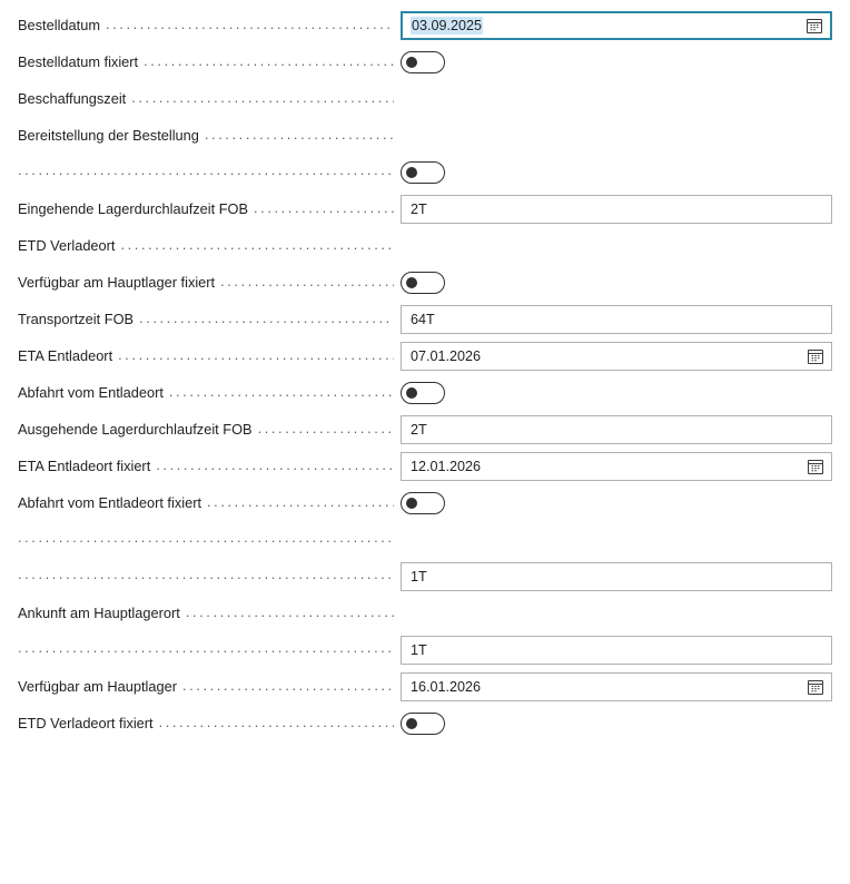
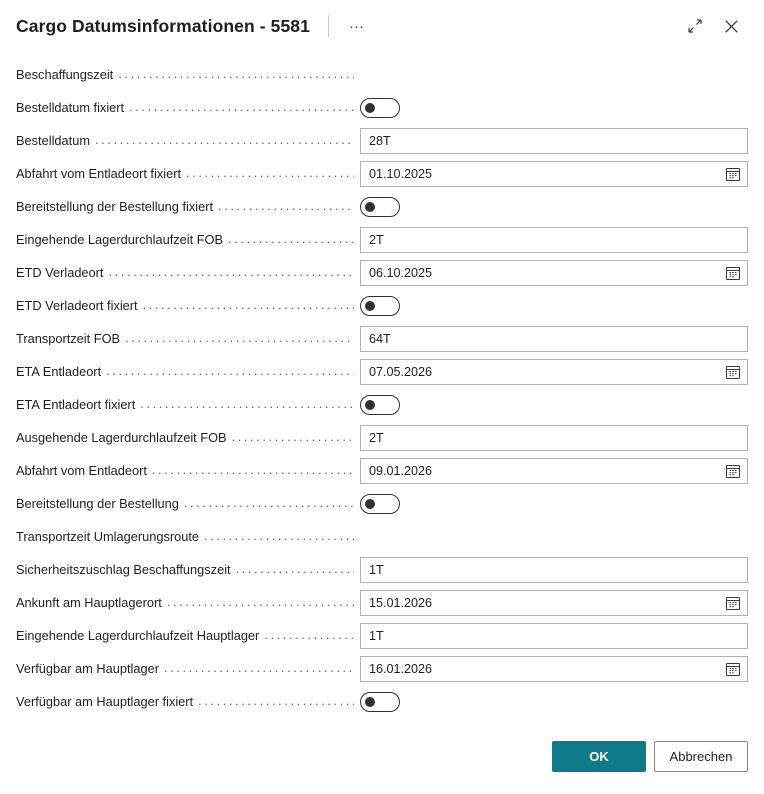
+ Cargo Datumsinformationen - 5581
+ ···
- Bestelldatum
+ Beschaffungszeit
- 03.09.2025
  Bestelldatum fixiert
- Beschaffungszeit
+ Bestelldatum
+ 28T
- Bereitstellung der Bestellung
+ Abfahrt vom Entladeort fixiert
+ 01.10.2025
+ Bereitstellung der Bestellung fixiert
  Eingehende Lagerdurchlaufzeit FOB
  2T
  ETD Verladeort
+ 06.10.2025
- Verfügbar am Hauptlager fixiert
+ ETD Verladeort fixiert
  Transportzeit FOB
  64T
  ETA Entladeort
- 07.01.2026
+ 07.05.2026
- Abfahrt vom Entladeort
+ ETA Entladeort fixiert
  Ausgehende Lagerdurchlaufzeit FOB
  2T
- ETA Entladeort fixiert
+ Abfahrt vom Entladeort
- 12.01.2026
+ 09.01.2026
- Abfahrt vom Entladeort fixiert
+ Bereitstellung der Bestellung
+ Transportzeit Umlagerungsroute
+ Sicherheitszuschlag Beschaffungszeit
  1T
  Ankunft am Hauptlagerort
+ 15.01.2026
+ Eingehende Lagerdurchlaufzeit Hauptlager
  1T
  Verfügbar am Hauptlager
  16.01.2026
- ETD Verladeort fixiert
+ Verfügbar am Hauptlager fixiert
+ OK
+ Abbrechen
